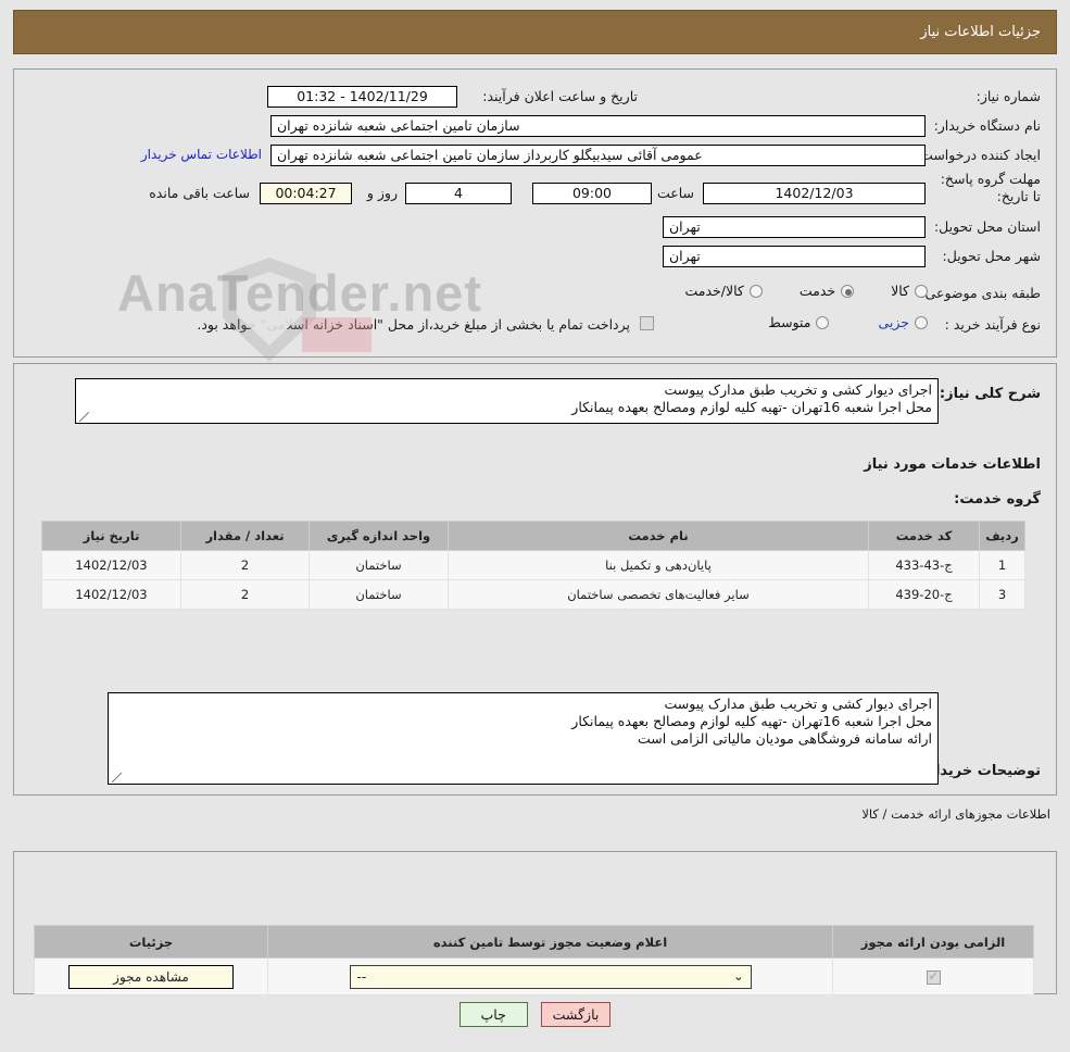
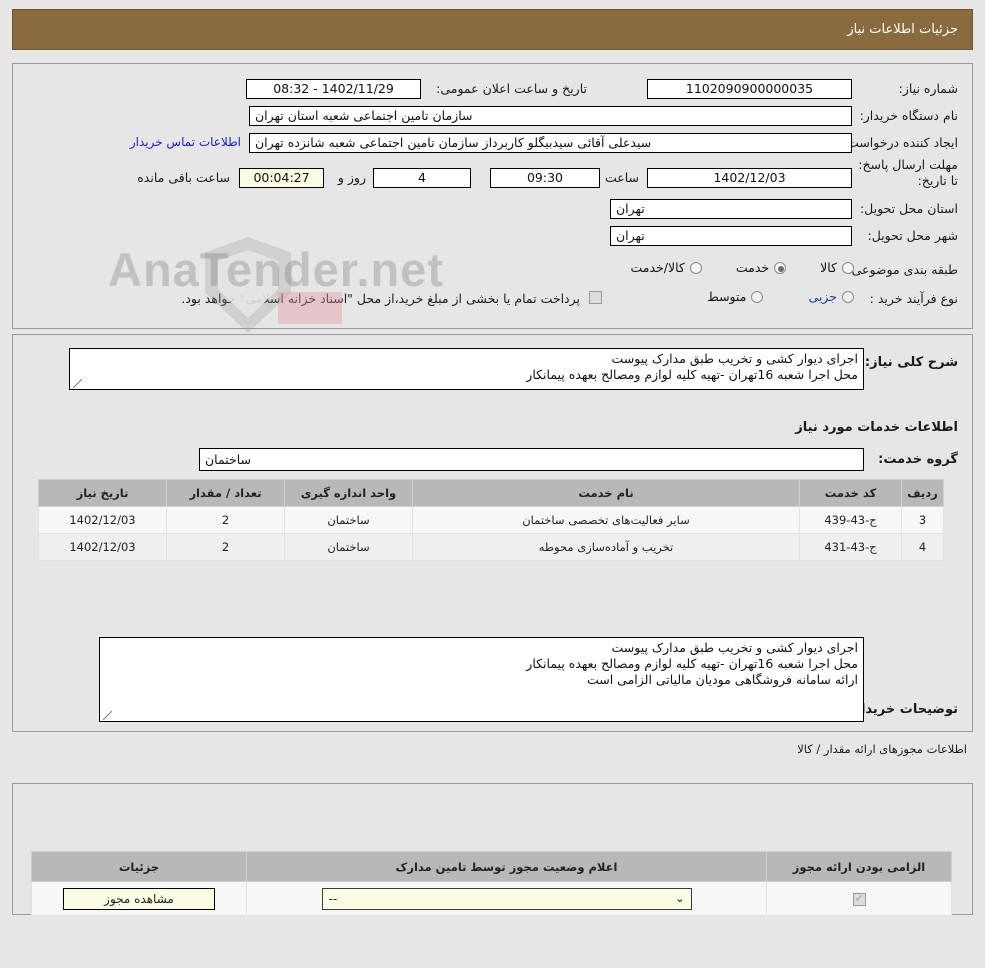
  جزئیات اطلاعات نیاز
  شماره نیاز:
+ 1102090900000035
- تاریخ و ساعت اعلان فرآیند:
+ تاریخ و ساعت اعلان عمومی:
- 1402/11/29 - 01:32
+ 1402/11/29 - 08:32
  نام دستگاه خریدار:
- سازمان تامین اجتماعی شعبه شانزده تهران
+ سازمان تامین اجتماعی شعبه استان تهران
  ایجاد کننده درخواست
- عمومی آقائی سیدبیگلو کاربرداز سازمان تامین اجتماعی شعبه شانزده تهران
+ سیدعلی آقائی سیدبیگلو کاربرداز سازمان تامین اجتماعی شعبه شانزده تهران
  اطلاعات تماس خریدار
- مهلت گروه پاسخ: تا تاریخ:
+ مهلت ارسال پاسخ: تا تاریخ:
  1402/12/03
  ساعت
- 09:00
+ 09:30
  4
  روز و
  00:04:27
  ساعت باقی مانده
  استان محل تحویل:
  تهران
  شهر محل تحویل:
  تهران
  طبقه بندی موضوعی
  کالا
  خدمت
  کالا/خدمت
  نوع فرآیند خرید :
  جزیی
  متوسط
  پرداخت تمام یا بخشی از مبلغ خرید،از محل "اسناد خزانه اسلا خواهد بود.
  شرح کلی نیاز:
  اجرای دیوار کشی و تخریب طبق مدارک پیوست
  محل اجرا شعبه 16تهران -تهیه کلیه لوازم ومصالح بعهده پیمانکار
  اطلاعات خدمات مورد نیاز
  گروه خدمت:
+ ساختمان
  ردیف	کد خدمت	نام خدمت	واحد اندازه گیری	تعداد / مقدار	تاریخ نیاز
- 1	ج-43-433	پایان‌دهی و تکمیل بنا	ساختمان	2	1402/12/03
- 3	ج-20-439	سایر فعالیت‌های تخصصی ساختمان	ساختمان	2	1402/12/03
+ 3	ج-43-439	سایر فعالیت‌های تخصصی ساختمان	ساختمان	2	1402/12/03
+ 4	ج-43-431	تخریب و آماده‌سازی محوطه	ساختمان	2	1402/12/03
  توضیحات خرید
  اجرای دیوار کشی و تخریب طبق مدارک پیوست
  محل اجرا شعبه 16تهران -تهیه کلیه لوازم ومصالح بعهده پیمانکار
  ارائه سامانه فروشگاهی مودیان مالیاتی الزامی است
- اطلاعات مجوزهای ارائه خدمت / کالا
+ اطلاعات مجوزهای ارائه مقدار / کالا
- الزامی بودن ارائه مجوز	اعلام وضعیت مجوز توسط تامین کننده	جزئیات
+ الزامی بودن ارائه مجوز	اعلام وضعیت مجوز توسط تامین مدارک	جزئیات
  	⌄--	مشاهده مجوز
- بازگشت
- چاپ
  AnaTender.net
